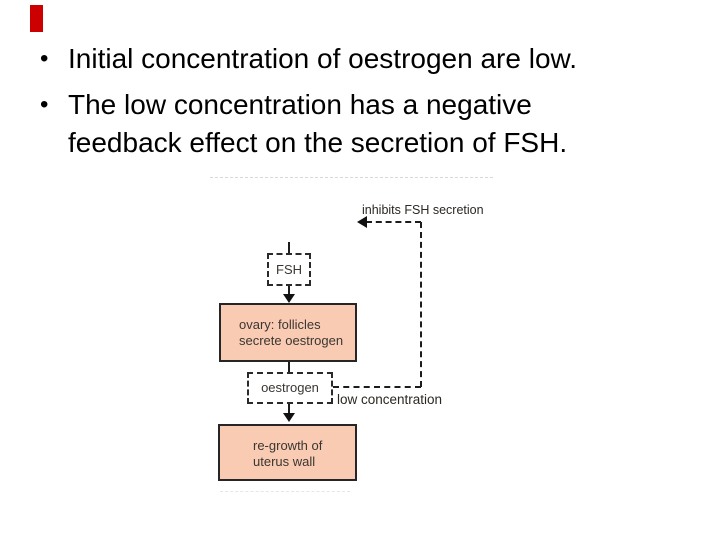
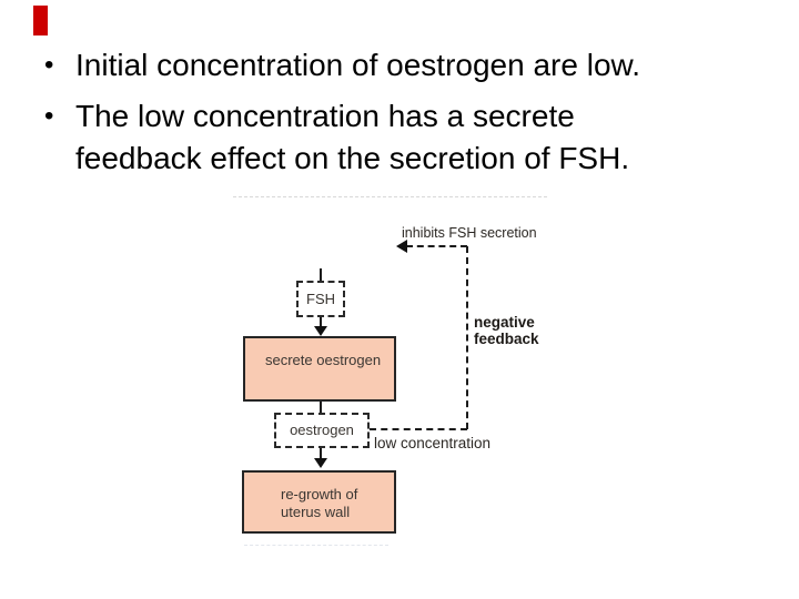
  •
  Initial concentration of oestrogen are low.
  •
- The low concentration has a negative
+ The low concentration has a secrete
  feedback effect on the secretion of FSH.
  FSH
- ovary: follicles
  secrete oestrogen
  oestrogen
  re-growth of
  uterus wall
  inhibits FSH secretion
+ negative
+ feedback
  low concentration
